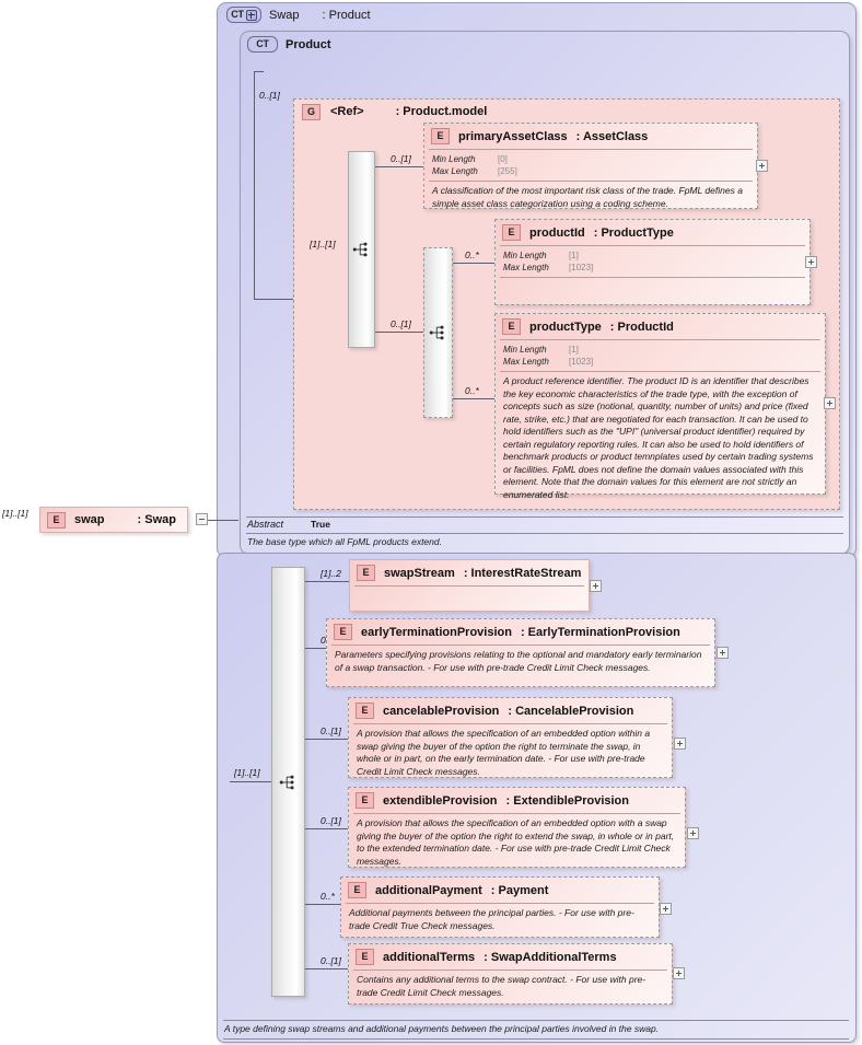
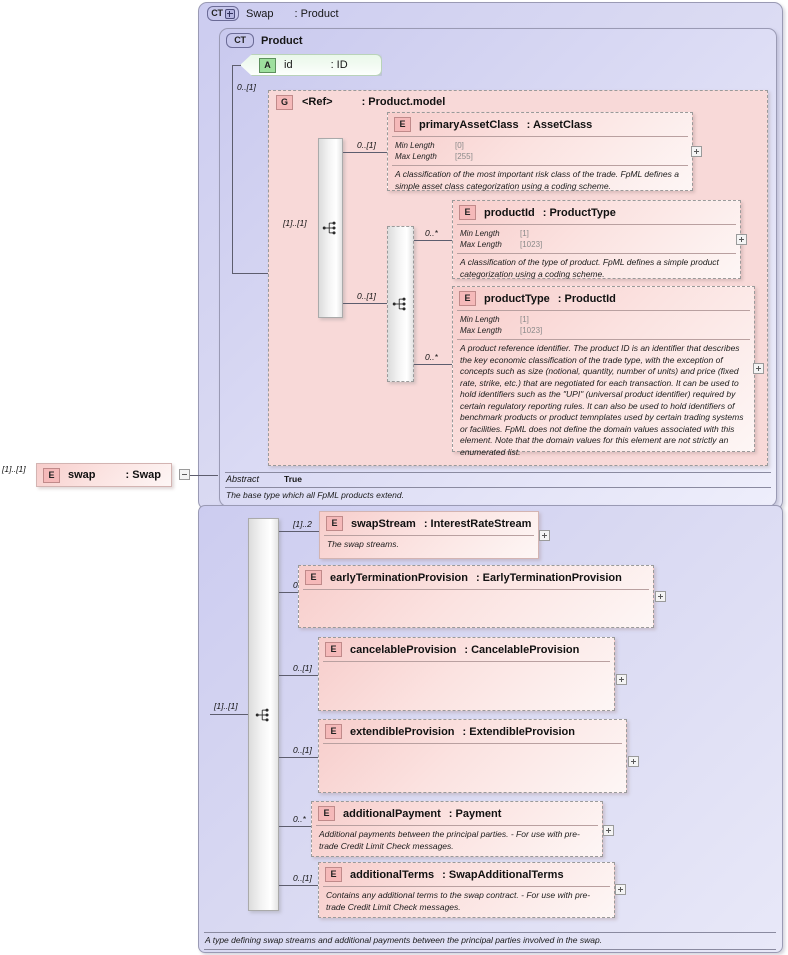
  CT
  Swap
  : Product
  CT
  Product
+ A
+ id
+ : ID
  0..[1]
  G
  <Ref>
  : Product.model
  [1]..[1]
  0..[1]
  E
  primaryAssetClass
  : AssetClass
  Min Length
  [0]
  Max Length
  [255]
  A classification of the most important risk class of the trade. FpML defines a simple asset class categorization using a coding scheme.
  0..[1]
  0..*
  E
  productId
  : ProductType
  Min Length
  [1]
  Max Length
  [1023]
+ A classification of the type of product. FpML defines a simple product categorization using a coding scheme.
  0..*
  E
  productType
  : ProductId
  Min Length
  [1]
  Max Length
  [1023]
- A product reference identifier. The product ID is an identifier that describes the key economic characteristics of the trade type, with the exception of concepts such as size (notional, quantity, number of units) and price (fixed rate, strike, etc.) that are negotiated for each transaction. It can be used to hold identifiers such as the "UPI" (universal product identifier) required by certain regulatory reporting rules. It can also be used to hold identifiers of benchmark products or product temnplates used by certain trading systems or facilities. FpML does not define the domain values associated with this element. Note that the domain values for this element are not strictly an enumerated list.
+ A product reference identifier. The product ID is an identifier that describes the key economic classification of the trade type, with the exception of concepts such as size (notional, quantity, number of units) and price (fixed rate, strike, etc.) that are negotiated for each transaction. It can be used to hold identifiers such as the "UPI" (universal product identifier) required by certain regulatory reporting rules. It can also be used to hold identifiers of benchmark products or product temnplates used by certain trading systems or facilities. FpML does not define the domain values associated with this element. Note that the domain values for this element are not strictly an enumerated list.
  Abstract
  True
  The base type which all FpML products extend.
  [1]..[1]
  E
  swap
  : Swap
  [1]..[1]
  [1]..2
  E
  swapStream
  : InterestRateStream
+ The swap streams.
  E
  earlyTerminationProvision
  : EarlyTerminationProvision
- Parameters specifying provisions relating to the optional and mandatory early terminarion of a swap transaction. - For use with pre-trade Credit Limit Check messages.
  0..[1]
  E
  cancelableProvision
  : CancelableProvision
- A provision that allows the specification of an embedded option within a swap giving the buyer of the option the right to terminate the swap, in whole or in part, on the early termination date. - For use with pre-trade Credit Limit Check messages.
  0..[1]
  E
  extendibleProvision
  : ExtendibleProvision
- A provision that allows the specification of an embedded option with a swap giving the buyer of the option the right to extend the swap, in whole or in part, to the extended termination date. - For use with pre-trade Credit Limit Check messages.
  0..*
  E
  additionalPayment
  : Payment
- Additional payments between the principal parties. - For use with pre-trade Credit True Check messages.
+ Additional payments between the principal parties. - For use with pre-trade Credit Limit Check messages.
  0..[1]
  E
  additionalTerms
  : SwapAdditionalTerms
  Contains any additional terms to the swap contract. - For use with pre-trade Credit Limit Check messages.
  A type defining swap streams and additional payments between the principal parties involved in the swap.
